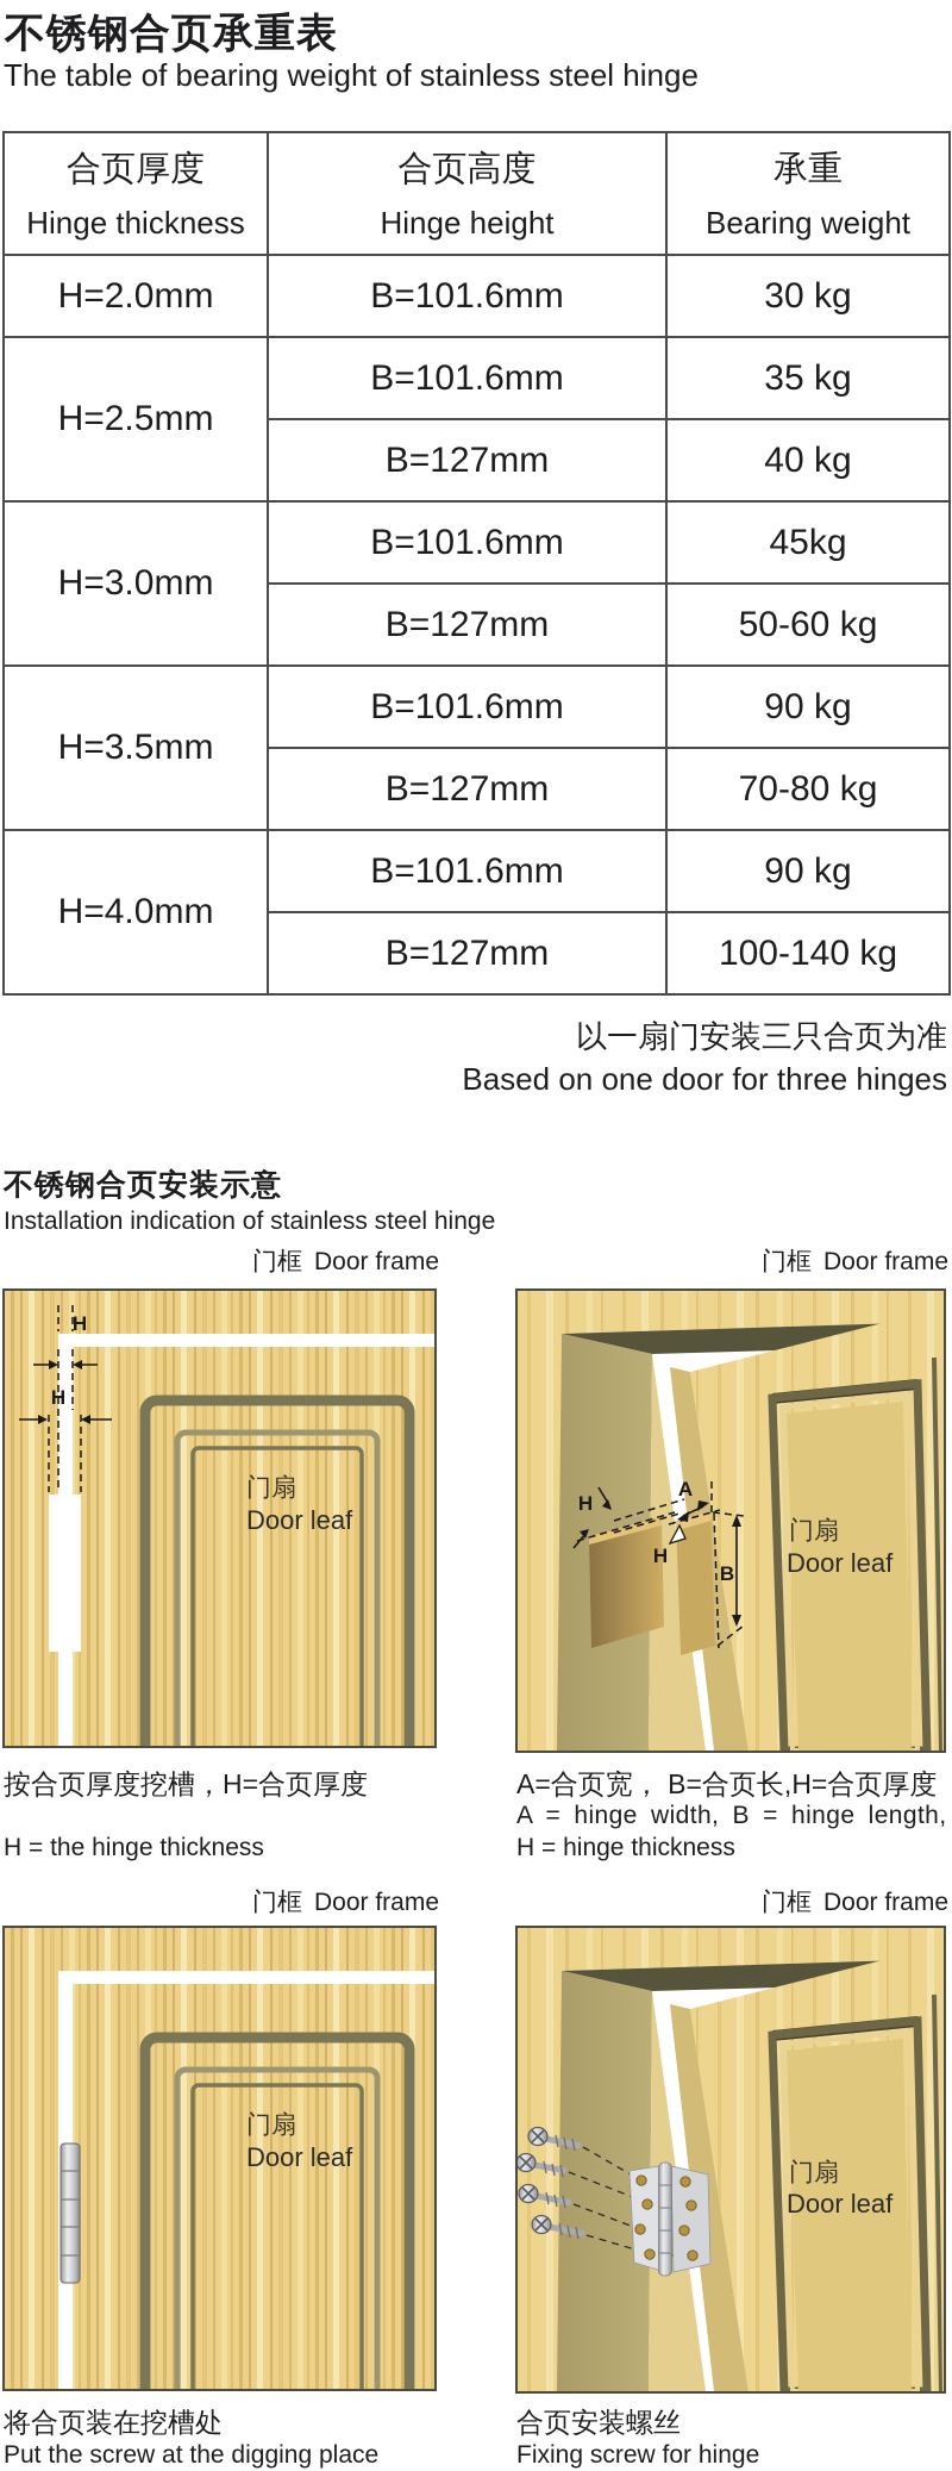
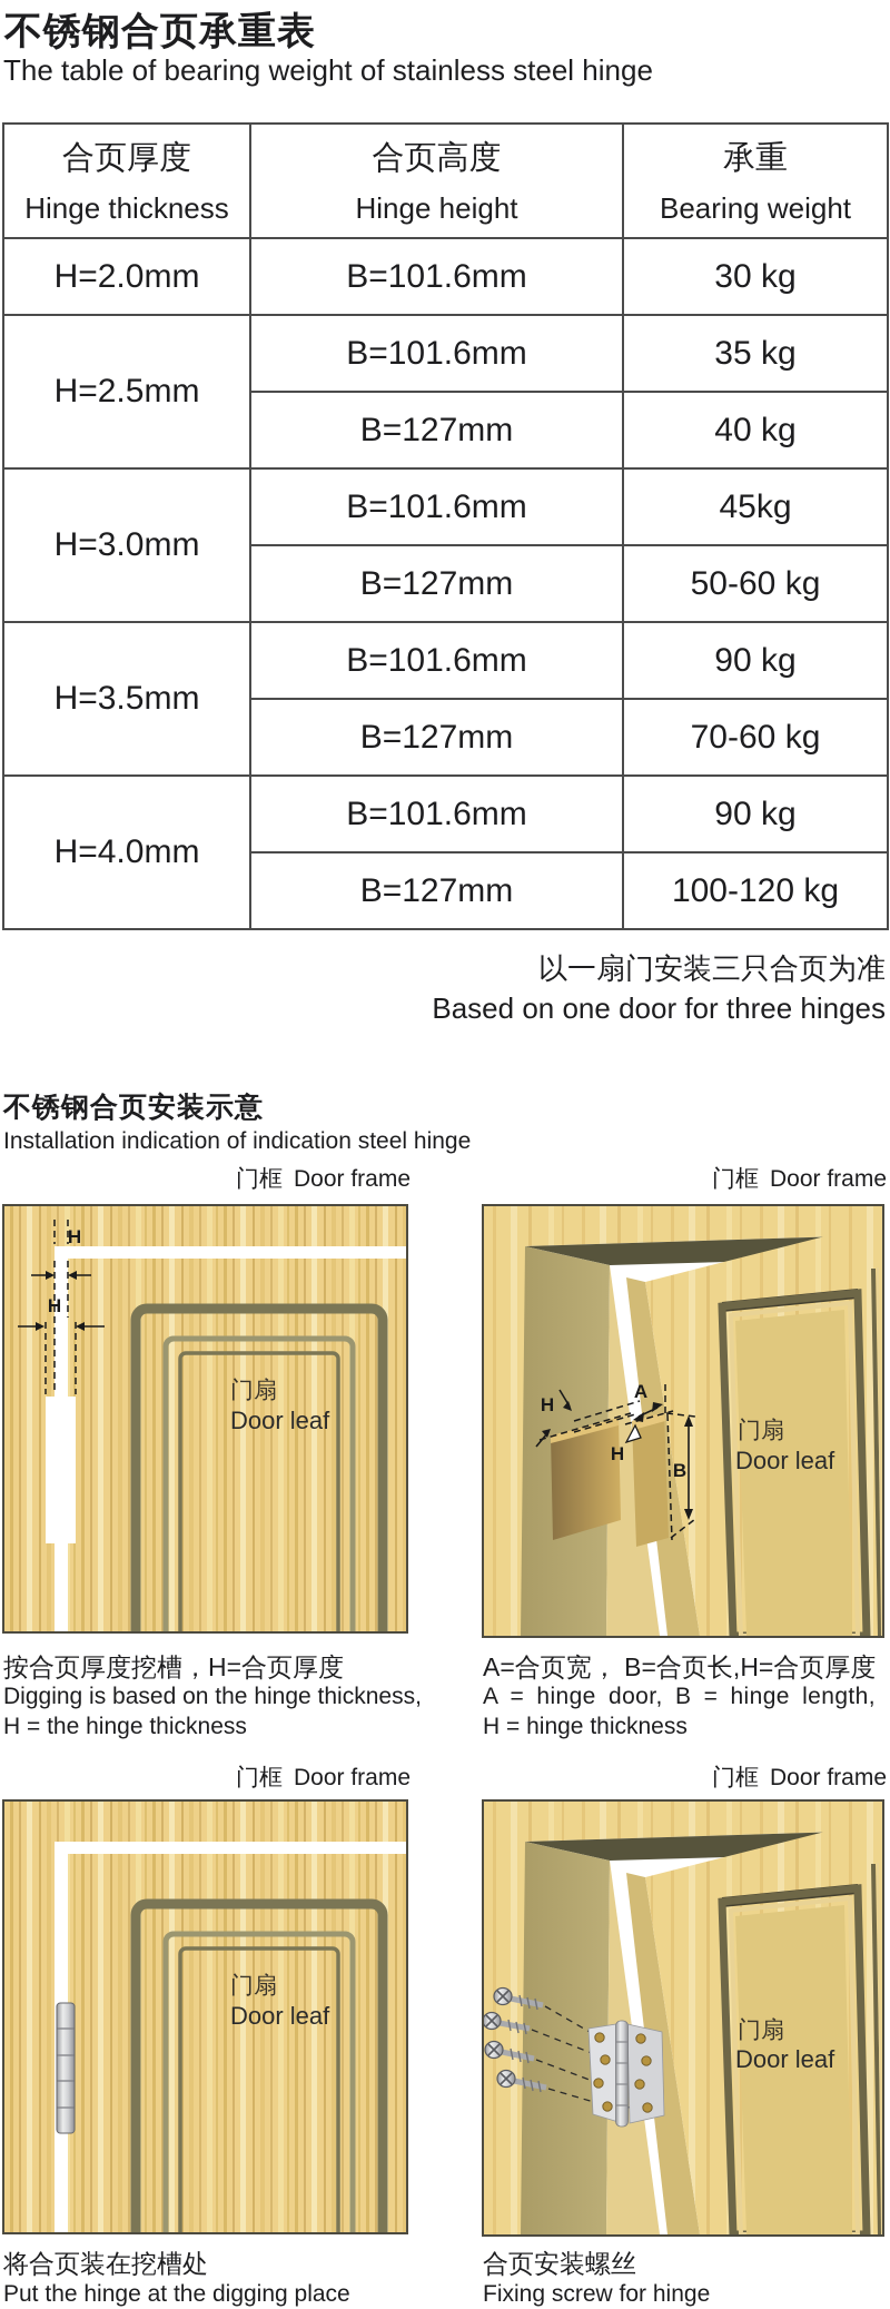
  不锈钢合页承重表
  The table of bearing weight of stainless steel hinge
  合页厚度 Hinge thickness	合页高度 Hinge height	承重 Bearing weight
  H=2.0mm	B=101.6mm	30 kg
  H=2.5mm	B=101.6mm	35 kg
  B=127mm	40 kg
  H=3.0mm	B=101.6mm	45kg
  B=127mm	50-60 kg
  H=3.5mm	B=101.6mm	90 kg
- B=127mm	70-80 kg
+ B=127mm	70-60 kg
  H=4.0mm	B=101.6mm	90 kg
- B=127mm	100-140 kg
+ B=127mm	100-120 kg
  以一扇门安装三只合页为准
  Based on one door for three hinges
  不锈钢合页安装示意
- Installation indication of stainless steel hinge
+ Installation indication of indication steel hinge
  门框 Door frame
  门框 Door frame
  H
  H
  门扇
  Door leaf
  H
  A
  H
  B
  门扇
  Door leaf
  按合页厚度挖槽，H=合页厚度
+ Digging is based on the hinge thickness,
  H = the hinge thickness
  A=合页宽， B=合页长,H=合页厚度
- A = hinge width, B = hinge length,
+ A = hinge door, B = hinge length,
  H = hinge thickness
  门框 Door frame
  门框 Door frame
  门扇
  Door leaf
  门扇
  Door leaf
  将合页装在挖槽处
- Put the screw at the digging place
+ Put the hinge at the digging place
  合页安装螺丝
  Fixing screw for hinge
